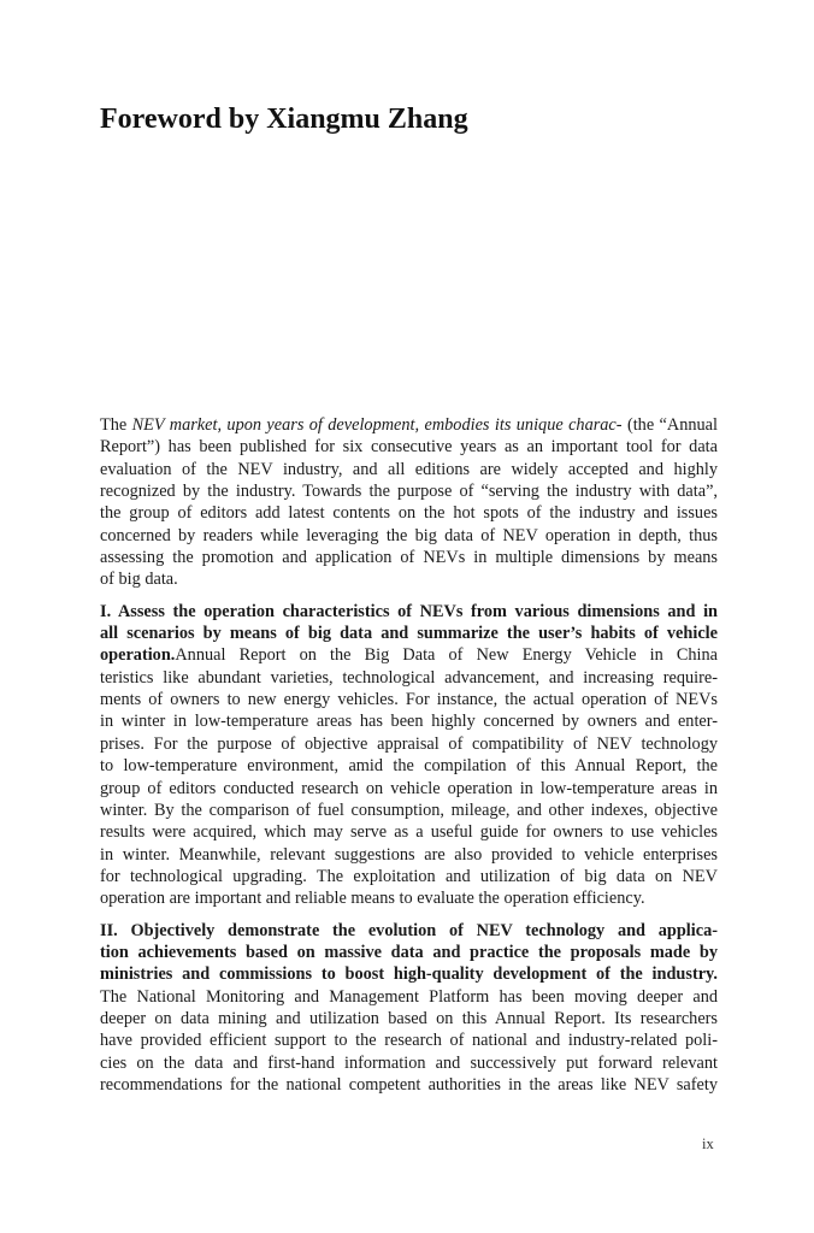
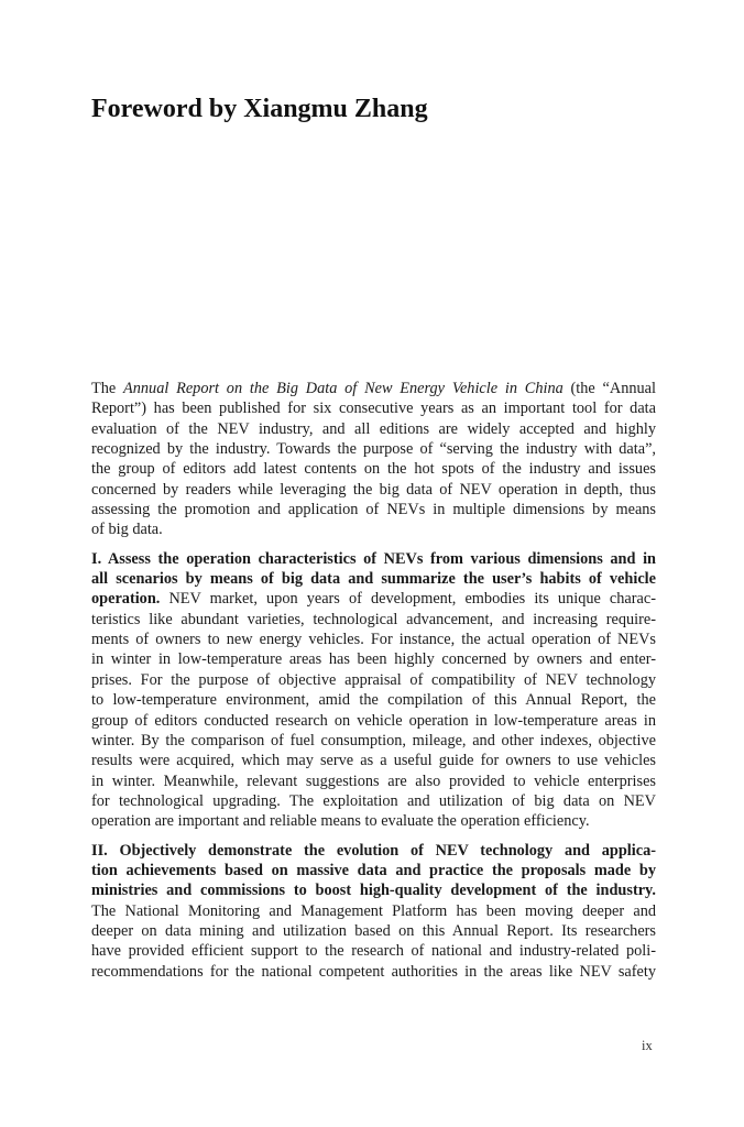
  Foreword by Xiangmu Zhang
- The NEV market, upon years of development, embodies its unique charac- (the “Annual
+ The Annual Report on the Big Data of New Energy Vehicle in China (the “Annual
  Report”) has been published for six consecutive years as an important tool for data
  evaluation of the NEV industry, and all editions are widely accepted and highly
  recognized by the industry. Towards the purpose of “serving the industry with data”,
  the group of editors add latest contents on the hot spots of the industry and issues
  concerned by readers while leveraging the big data of NEV operation in depth, thus
  assessing the promotion and application of NEVs in multiple dimensions by means
  of big data.
  I. Assess the operation characteristics of NEVs from various dimensions and in
  all scenarios by means of big data and summarize the user’s habits of vehicle
- operation.Annual Report on the Big Data of New Energy Vehicle in China
+ operation. NEV market, upon years of development, embodies its unique charac-
  teristics like abundant varieties, technological advancement, and increasing require-
  ments of owners to new energy vehicles. For instance, the actual operation of NEVs
  in winter in low-temperature areas has been highly concerned by owners and enter-
  prises. For the purpose of objective appraisal of compatibility of NEV technology
  to low-temperature environment, amid the compilation of this Annual Report, the
  group of editors conducted research on vehicle operation in low-temperature areas in
  winter. By the comparison of fuel consumption, mileage, and other indexes, objective
  results were acquired, which may serve as a useful guide for owners to use vehicles
  in winter. Meanwhile, relevant suggestions are also provided to vehicle enterprises
  for technological upgrading. The exploitation and utilization of big data on NEV
  operation are important and reliable means to evaluate the operation efficiency.
  II. Objectively demonstrate the evolution of NEV technology and applica-
  tion achievements based on massive data and practice the proposals made by
  ministries and commissions to boost high-quality development of the industry.
  The National Monitoring and Management Platform has been moving deeper and
  deeper on data mining and utilization based on this Annual Report. Its researchers
  have provided efficient support to the research of national and industry-related poli-
- cies on the data and first-hand information and successively put forward relevant
  recommendations for the national competent authorities in the areas like NEV safety
  ix
